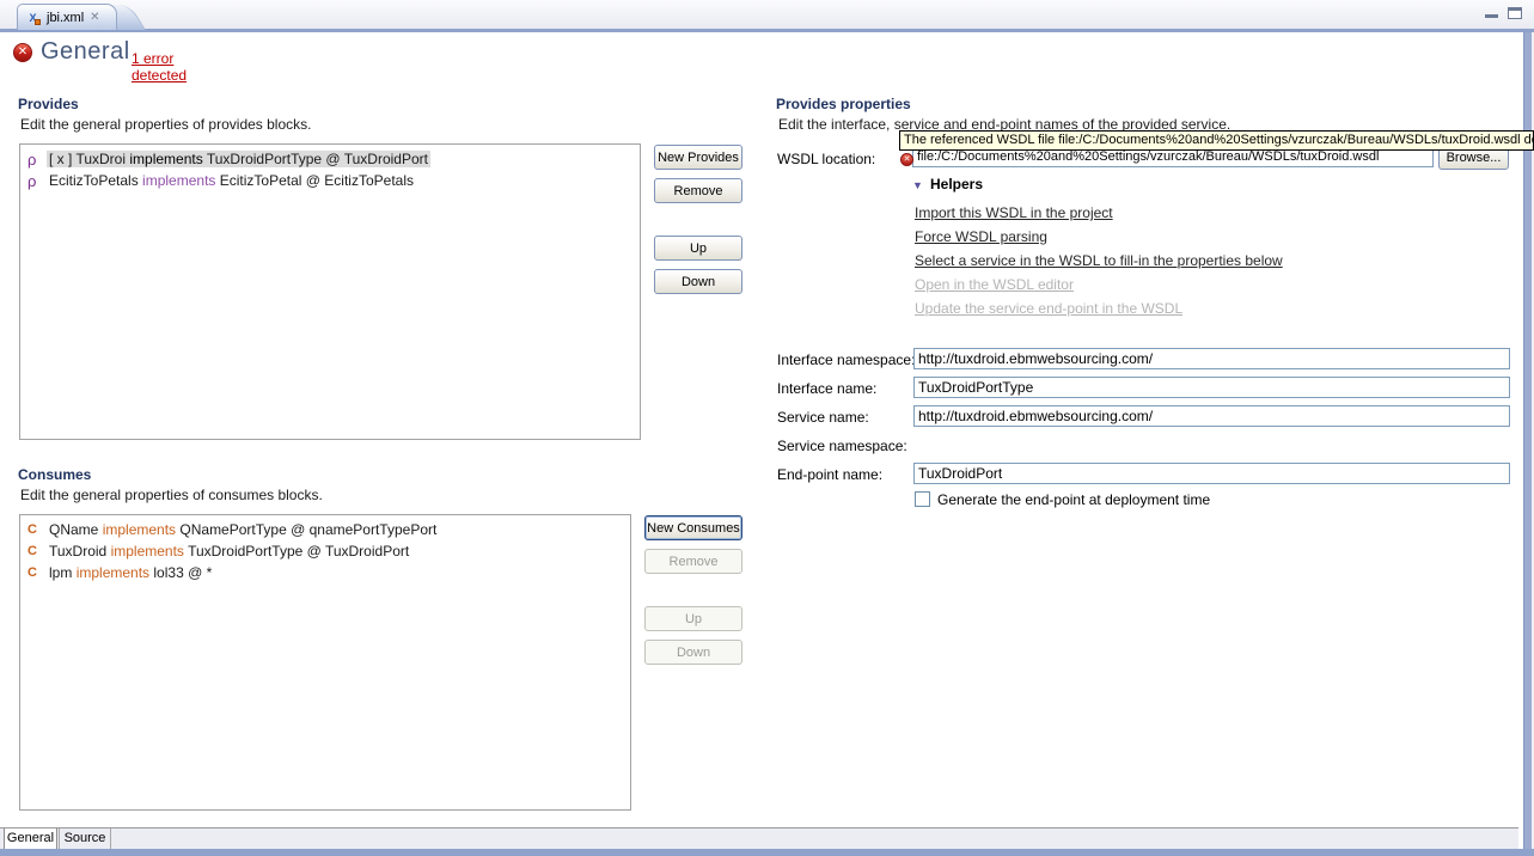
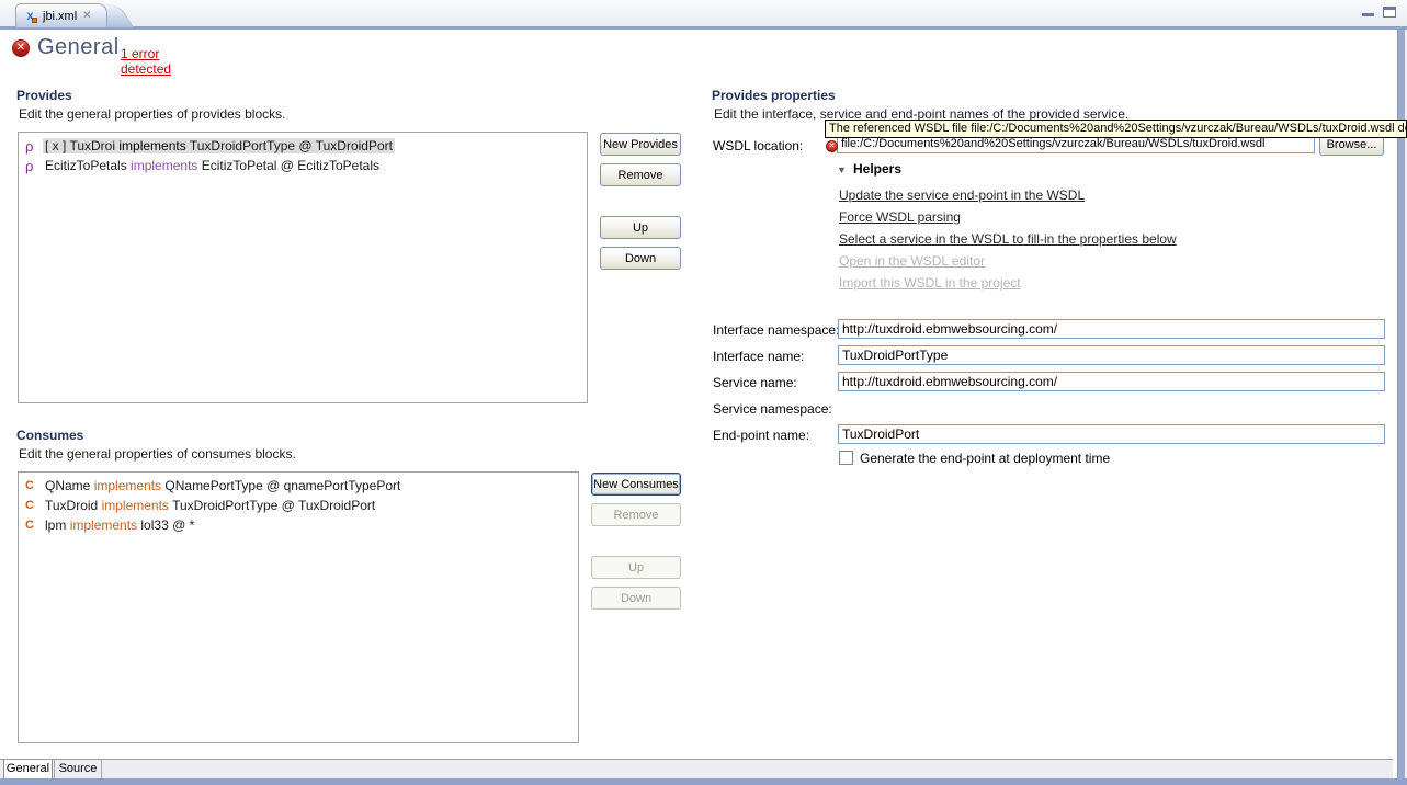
  X
  jbi.xml
  ✕
  ✕
  General
  1 error detected
  Provides
  Edit the general properties of provides blocks.
  ρ
  [ x ] TuxDroi implements TuxDroidPortType @ TuxDroidPort
  ρ
  EcitizToPetals implements EcitizToPetal @ EcitizToPetals
  New Provides
  Remove
  Up
  Down
  Consumes
  Edit the general properties of consumes blocks.
  C
  QName implements QNamePortType @ qnamePortTypePort
  C
  TuxDroid implements TuxDroidPortType @ TuxDroidPort
  C
  lpm implements lol33 @ *
  New Consumes
  Remove
  Up
  Down
  Provides properties
  Edit the interface, service and end-point names of the provided service.
  The referenced WSDL file file:/C:/Documents%20and%20Settings/vzurczak/Bureau/WSDLs/tuxDroid.wsdl d
  WSDL location:
  file:/C:/Documents%20and%20Settings/vzurczak/Bureau/WSDLs/tuxDroid.wsdl
  Browse...
  ▼
  Helpers
- Import this WSDL in the project
+ Update the service end-point in the WSDL
  Force WSDL parsing
  Select a service in the WSDL to fill-in the properties below
  Open in the WSDL editor
- Update the service end-point in the WSDL
+ Import this WSDL in the project
  Interface namespace
  http://tuxdroid.ebmwebsourcing.com/
  Interface name:
  TuxDroidPortType
  Service name:
  http://tuxdroid.ebmwebsourcing.com/
  Service namespace:
  End-point name:
  TuxDroidPort
  Generate the end-point at deployment time
  General
  Source
